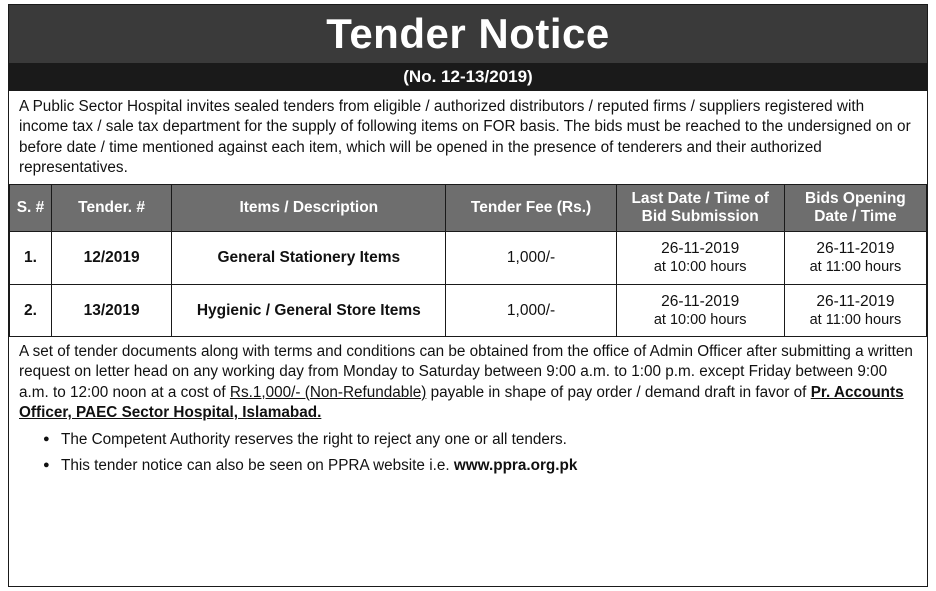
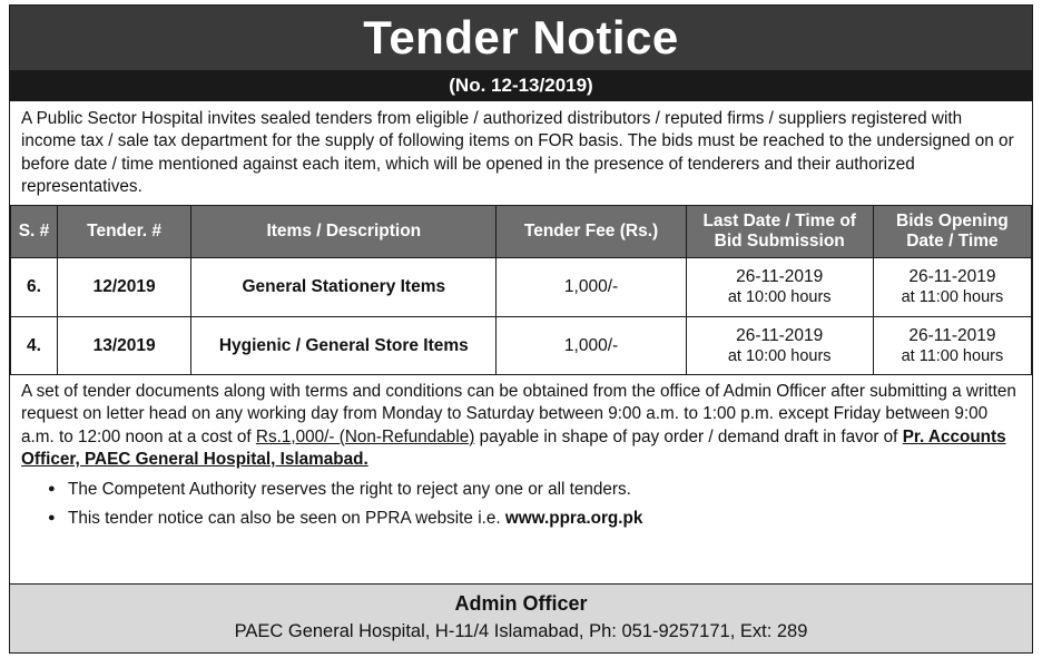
  Tender Notice
  (No. 12-13/2019)
  A Public Sector Hospital invites sealed tenders from eligible / authorized distributors / reputed firms / suppliers registered with income tax / sale tax department for the supply of following items on FOR basis. The bids must be reached to the undersigned on or before date / time mentioned against each item, which will be opened in the presence of tenderers and their authorized representatives.
  S. #	Tender. #	Items / Description	Tender Fee (Rs.)	Last Date / Time of Bid Submission	Bids Opening Date / Time
- 1.	12/2019	General Stationery Items	1,000/-	26-11-2019 at 10:00 hours	26-11-2019 at 11:00 hours
+ 6.	12/2019	General Stationery Items	1,000/-	26-11-2019 at 10:00 hours	26-11-2019 at 11:00 hours
- 2.	13/2019	Hygienic / General Store Items	1,000/-	26-11-2019 at 10:00 hours	26-11-2019 at 11:00 hours
+ 4.	13/2019	Hygienic / General Store Items	1,000/-	26-11-2019 at 10:00 hours	26-11-2019 at 11:00 hours
- A set of tender documents along with terms and conditions can be obtained from the office of Admin Officer after submitting a written request on letter head on any working day from Monday to Saturday between 9:00 a.m. to 1:00 p.m. except Friday between 9:00 a.m. to 12:00 noon at a cost of Rs.1,000/- (Non-Refundable) payable in shape of pay order / demand draft in favor of Pr. Accounts Officer, PAEC Sector Hospital, Islamabad.
+ A set of tender documents along with terms and conditions can be obtained from the office of Admin Officer after submitting a written request on letter head on any working day from Monday to Saturday between 9:00 a.m. to 1:00 p.m. except Friday between 9:00 a.m. to 12:00 noon at a cost of Rs.1,000/- (Non-Refundable) payable in shape of pay order / demand draft in favor of Pr. Accounts Officer, PAEC General Hospital, Islamabad.
  The Competent Authority reserves the right to reject any one or all tenders.
  This tender notice can also be seen on PPRA website i.e. www.ppra.org.pk
+ Admin Officer
+ PAEC General Hospital, H-11/4 Islamabad, Ph: 051-9257171, Ext: 289
